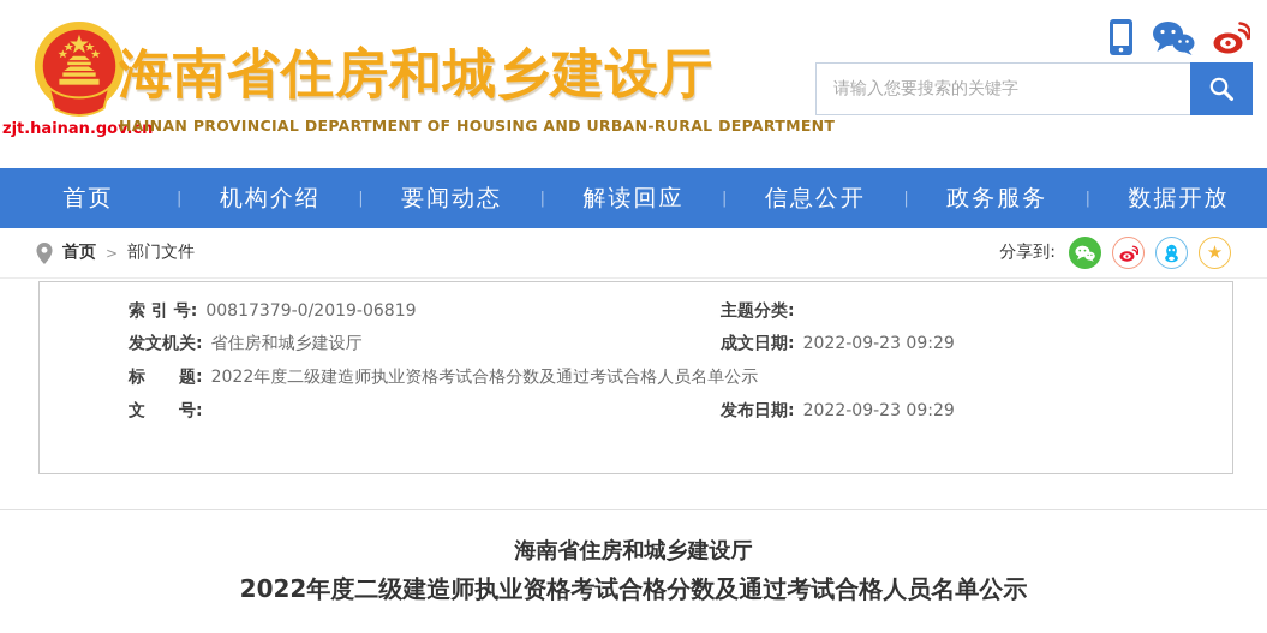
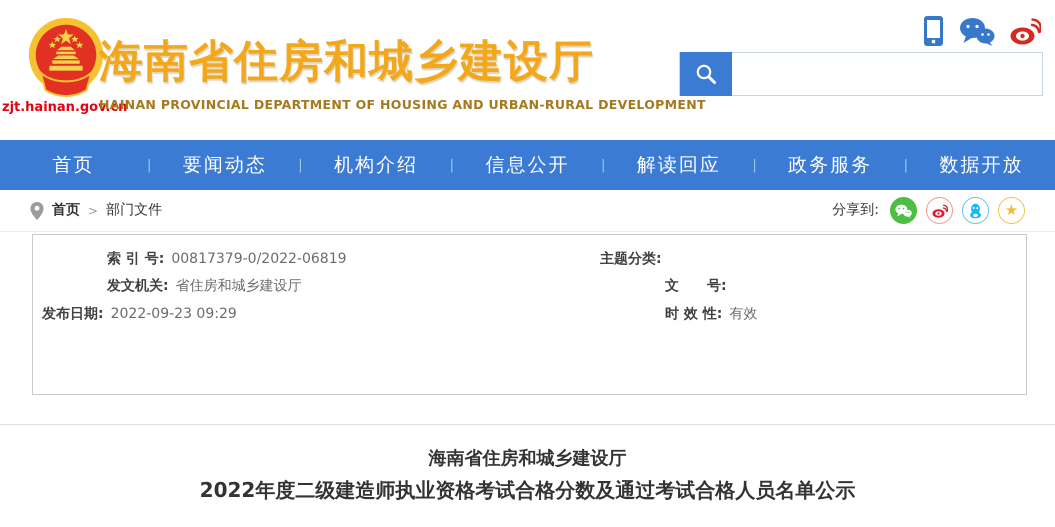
  zjt.hainan.gov
  海南省住房和城乡建设厅
- HAINAN PROVINCIAL DEPARTMENT OF HOUSING AND URBAN-RURAL DEPARTMENT
+ HAINAN PROVINCIAL DEPARTMENT OF HOUSING AND URBAN-RURAL DEVELOPMENT
- 请输入您要搜索的关键字
  首页
  |
- 机构介绍
+ 要闻动态
  |
- 要闻动态
+ 机构介绍
  |
- 解读回应
+ 信息公开
  |
- 信息公开
+ 解读回应
  |
  政务服务
  |
  数据开放
  首页
  >
  部门文件
  分享到:
  ★
- 索 引 号: 00817379-0/2019-06819
+ 索 引 号: 00817379-0/2022-06819
  主题分类:
  发文机关: 省住房和城乡建设厅
- 成文日期: 2022-09-23 09:29
- 标 题: 2022年度二级建造师执业资格考试合格分数及通过考试合格人员名单公示
  文 号:
  发布日期: 2022-09-23 09:29
+ 时 效 性: 有效
  海南省住房和城乡建设厅
  2022年度二级建造师执业资格考试合格分数及通过考试合格人员名单公示
